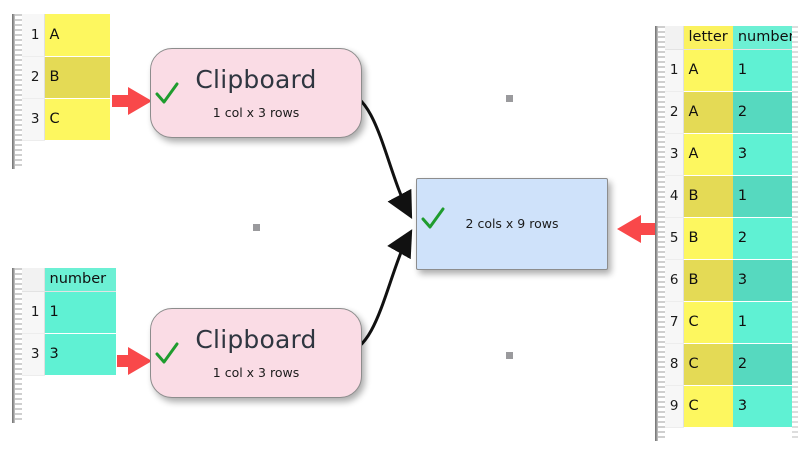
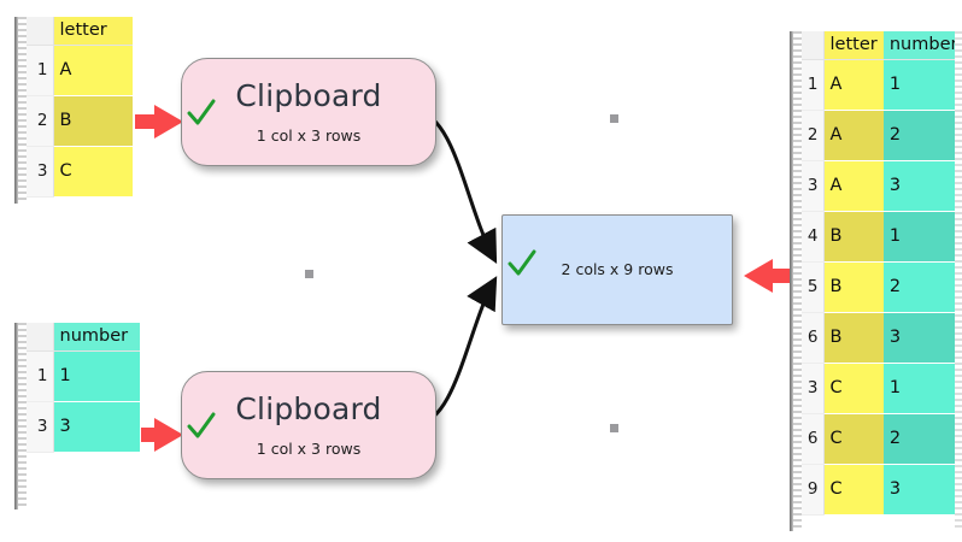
  Clipboard
  1 col x 3 rows
  Clipboard
  1 col x 3 rows
  2 cols x 9 rows
+ 	letter
  1	A
  2	B
  3	C
  	number
  1	1
  3	3
  	letter	numbe
  1	A	1
  2	A	2
  3	A	3
  4	B	1
  5	B	2
  6	B	3
- 7	C	1
+ 3	C	1
- 8	C	2
+ 6	C	2
  9	C	3
